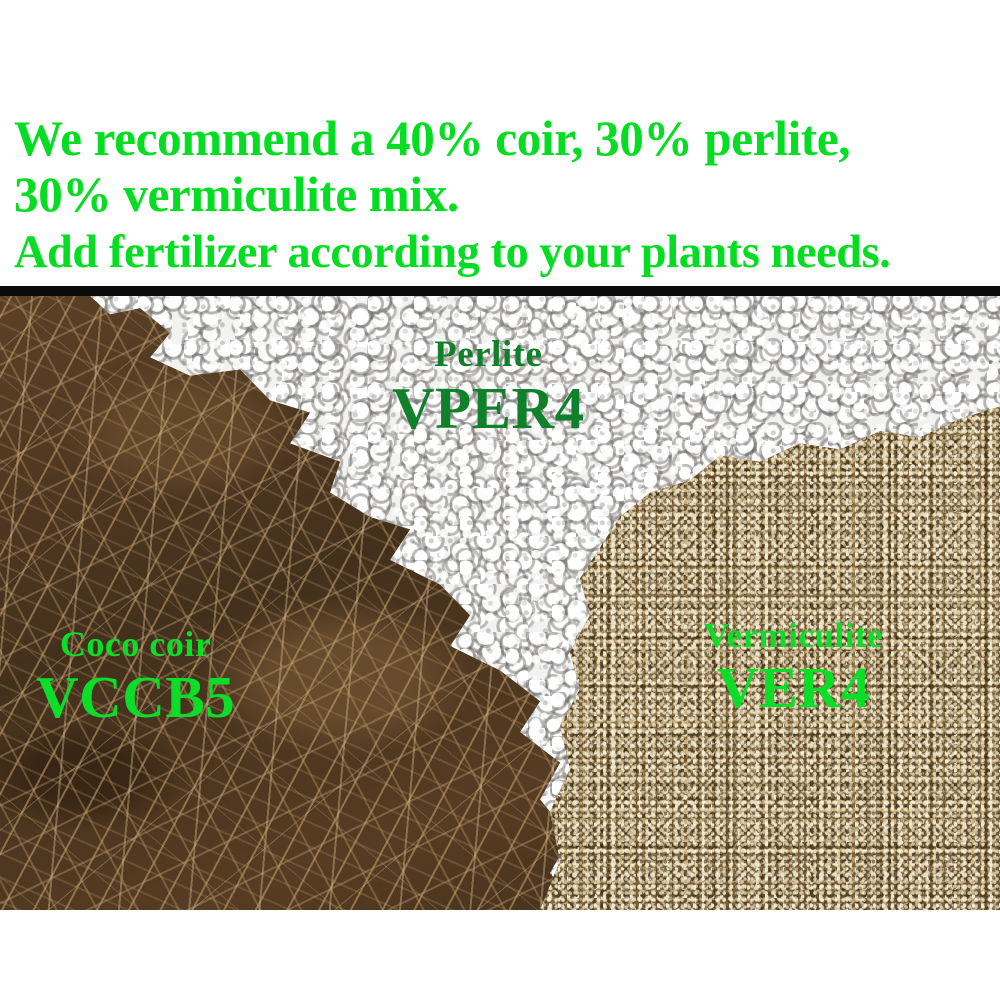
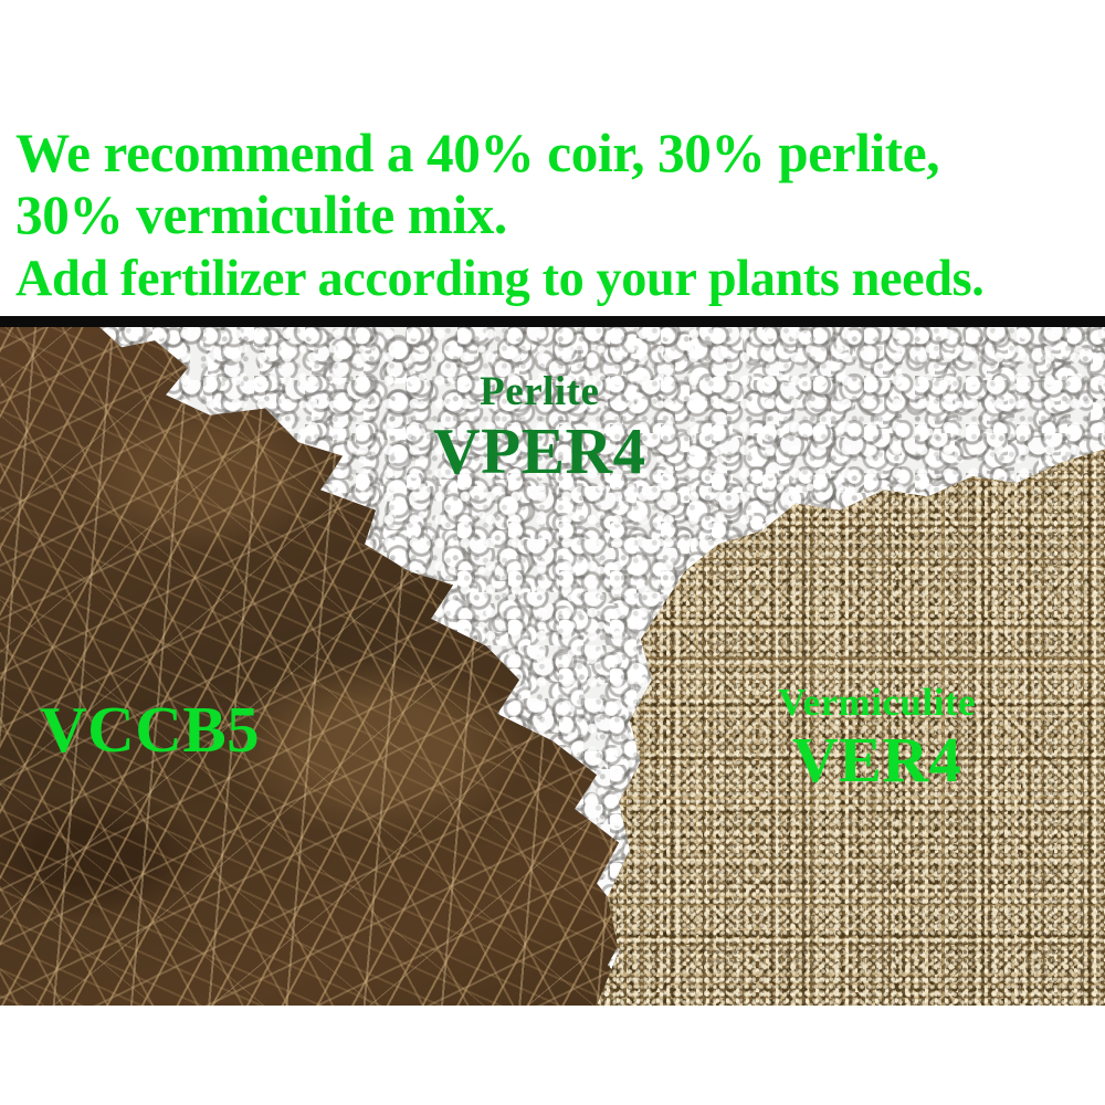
  We recommend a 40% coir, 30% perlite,
  30% vermiculite mix.
  Add fertilizer according to your plants needs.
  Perlite
  VPER4
- Coco coir
  VCCB5
  Vermiculite
  VER4
